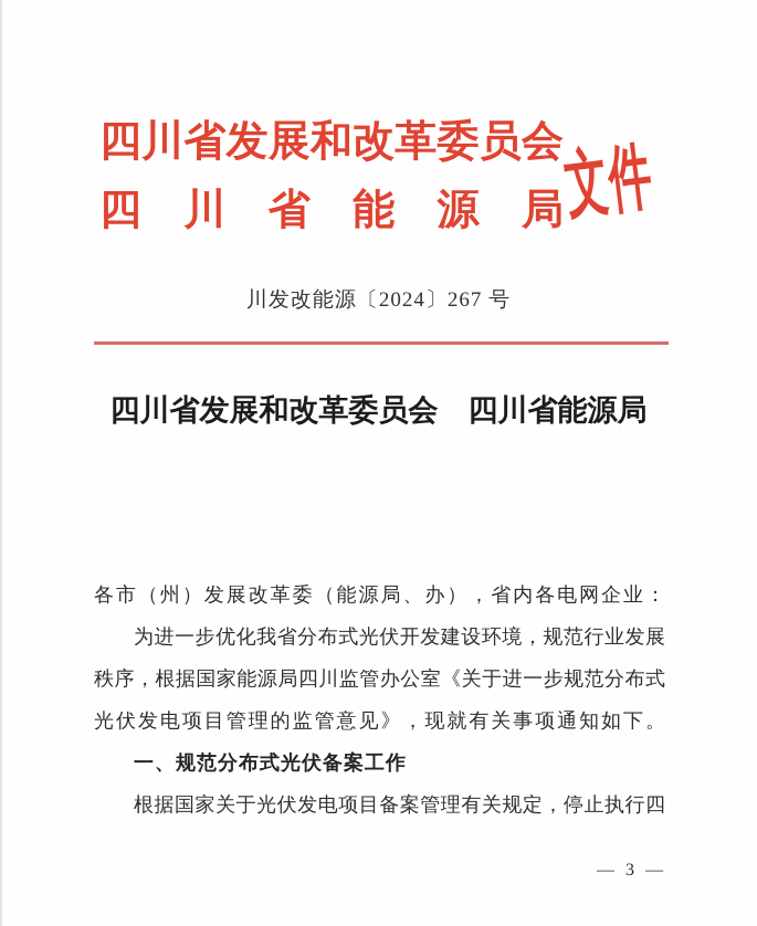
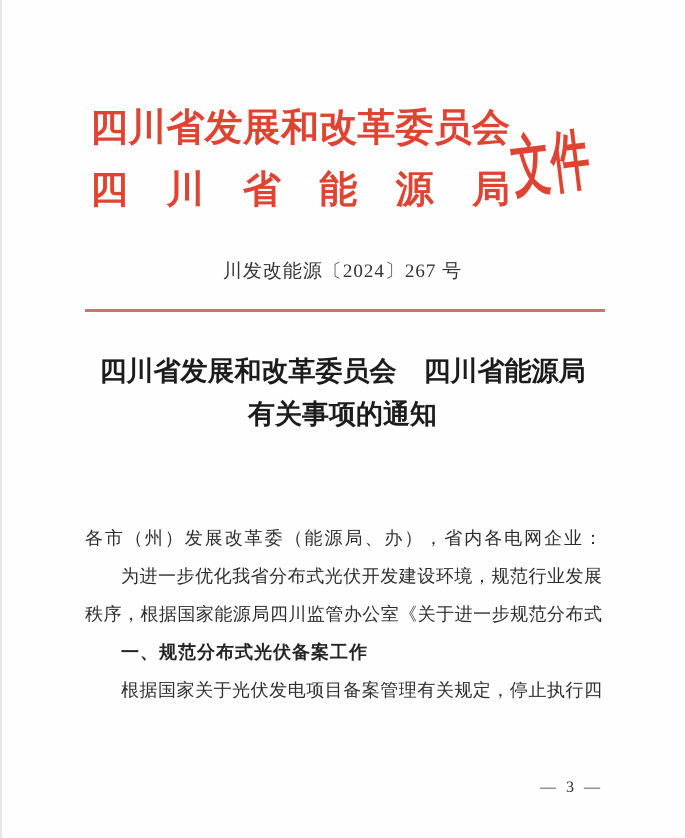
  四川省发展和改革委员会
  四川省能源局
  川发改能源〔2024〕267 号
  四川省发展和改革委员会 四川省能源局
+ 有关事项的通知
  各市（州）发展改革委（能源局、办），省内各电网企业：
  为进一步优化我省分布式光伏开发建设环境，规范行业发展
  秩序，根据国家能源局四川监管办公室《关于进一步规范分布式
- 光伏发电项目管理的监管意见》，现就有关事项通知如下。
  一、规范分布式光伏备案工作
  根据国家关于光伏发电项目备案管理有关规定，停止执行四
  — 3 —
